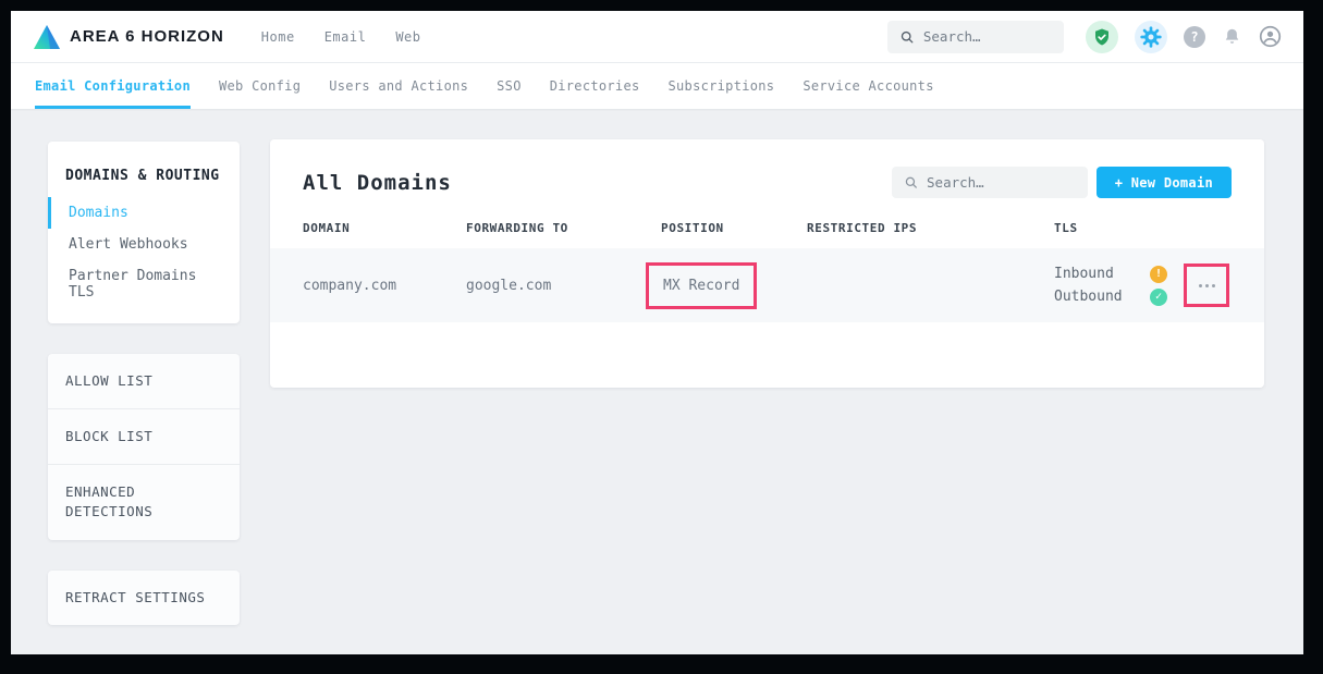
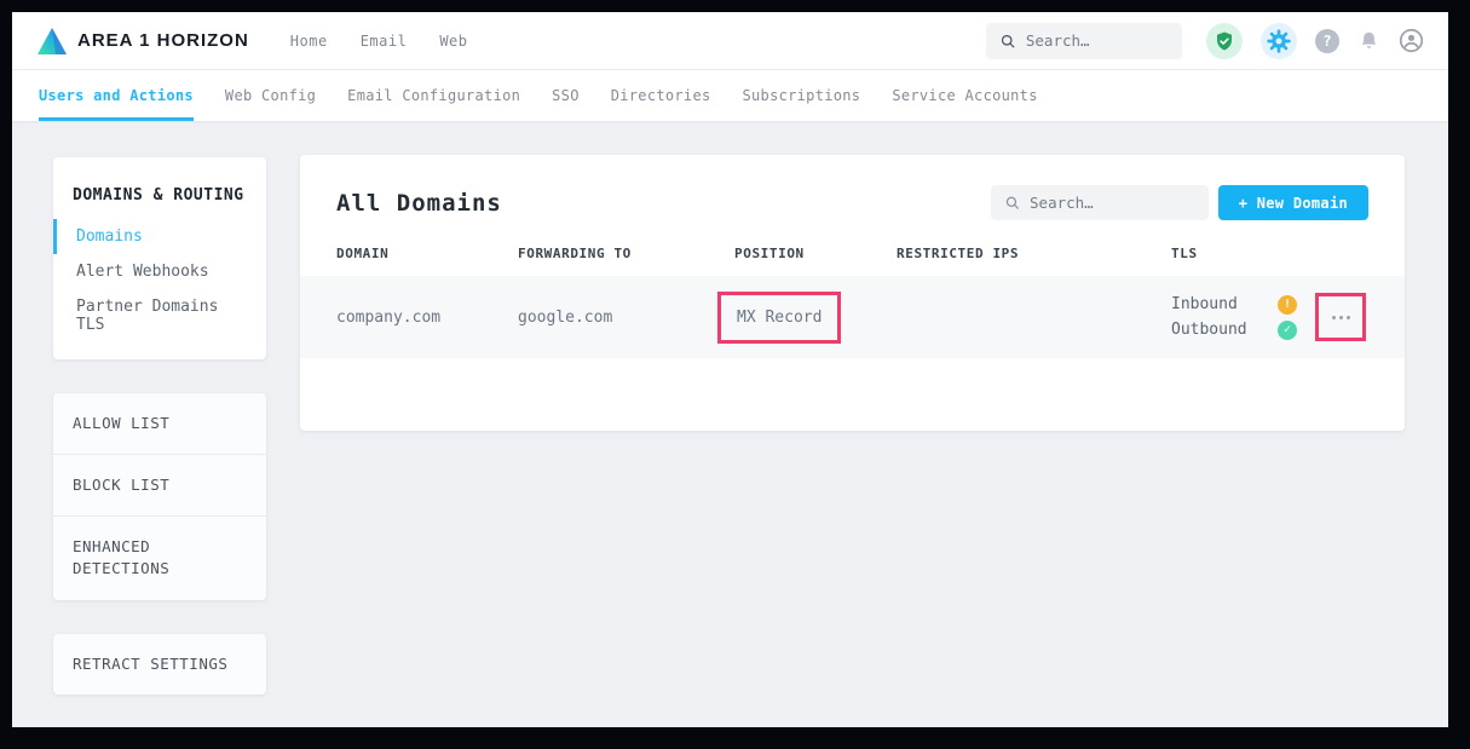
- AREA 6 HORIZON
+ AREA 1 HORIZON
  Home
  Email
  Web
  Search…
  ?
- Email Configuration
+ Users and Actions
  Web Config
- Users and Actions
+ Email Configuration
  SSO
  Directories
  Subscriptions
  Service Accounts
  DOMAINS & ROUTING
  Domains
  Alert Webhooks
  Partner Domains TLS
  ALLOW LIST
  BLOCK LIST
  ENHANCED DETECTIONS
  RETRACT SETTINGS
  All Domains
  Search…
  + New Domain
  DOMAIN
  FORWARDING TO
  POSITION
  RESTRICTED IPS
  TLS
  company.com
  google.com
  MX Record
  Inbound
  !
  Outbound
  ✓
